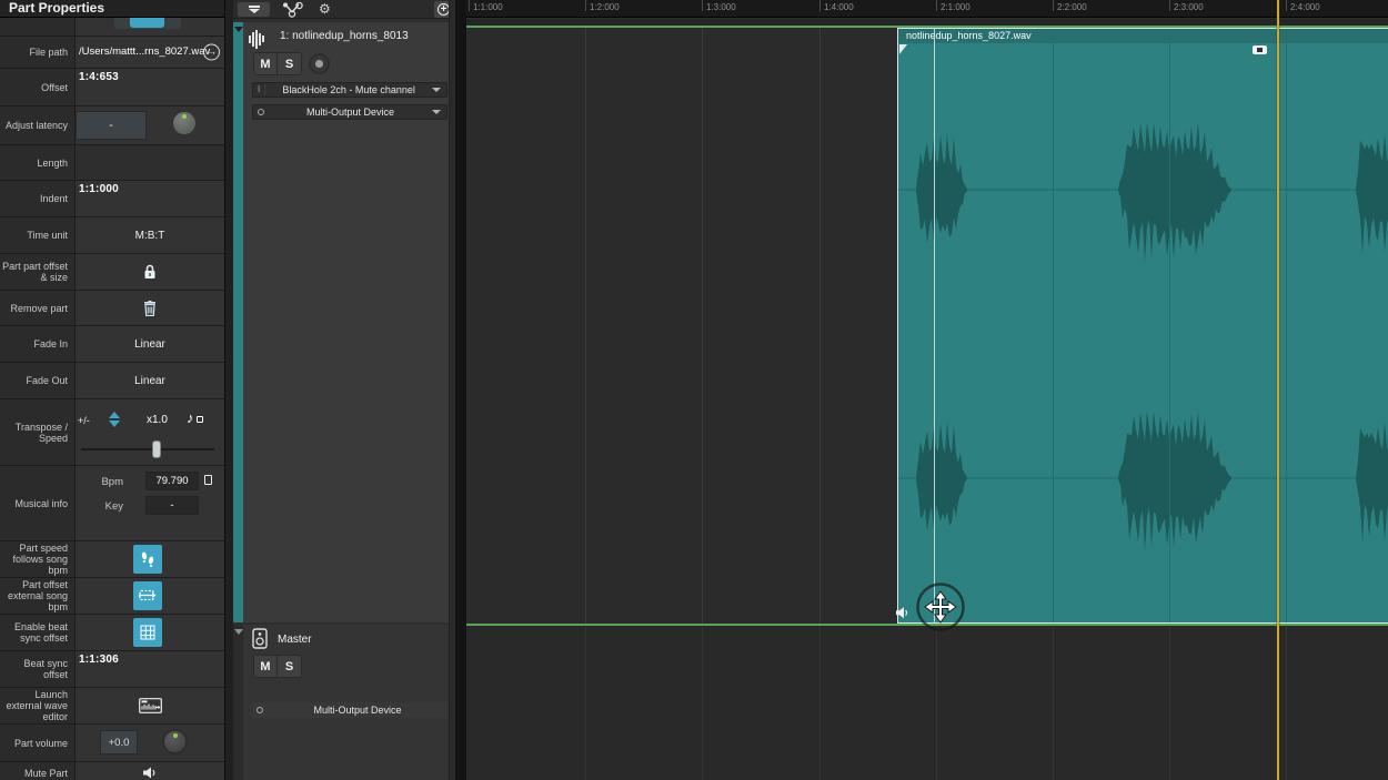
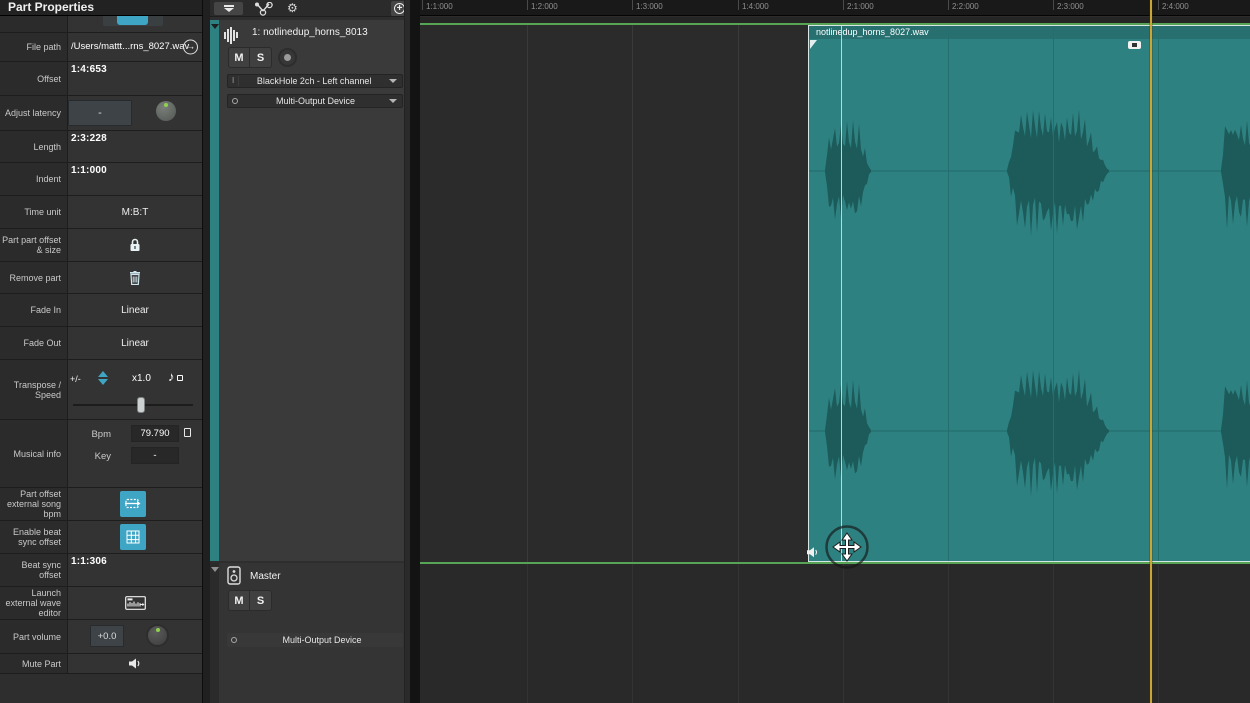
  Part Properties
  File path
  /Users/mattt...rns_8027.wav
  →
  Offset
  1:4:653
  Adjust latency
  -
  Length
+ 2:3:228
  Indent
  1:1:000
  Time unit
  M:B:T
  Part part offset & size
  Remove part
  Fade In
  Linear
  Fade Out
  Linear
  Transpose / Speed
  +/-
  x1.0
  ♪
  Musical info
  Bpm
  79.790
  Key
  -
- Part speed follows song bpm
  Part offset external song bpm
  Enable beat sync offset
  Beat sync offset
  1:1:306
  Launch external wave editor
  Part volume
  +0.0
  Mute Part
  ⚙
  +
  1: notlinedup_horns_8013
  M
  S
  I
- BlackHole 2ch - Mute channel
+ BlackHole 2ch - Left channel
  Multi-Output Device
  Master
  M
  S
  Multi-Output Device
  1:1:000
  1:2:000
  1:3:000
  1:4:000
  2:1:000
  2:2:000
  2:3:000
  2:4:000
  notlindup_horns_8027.wav
